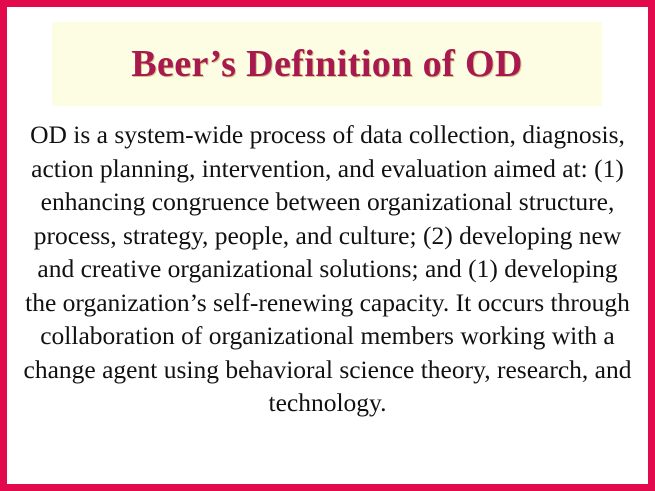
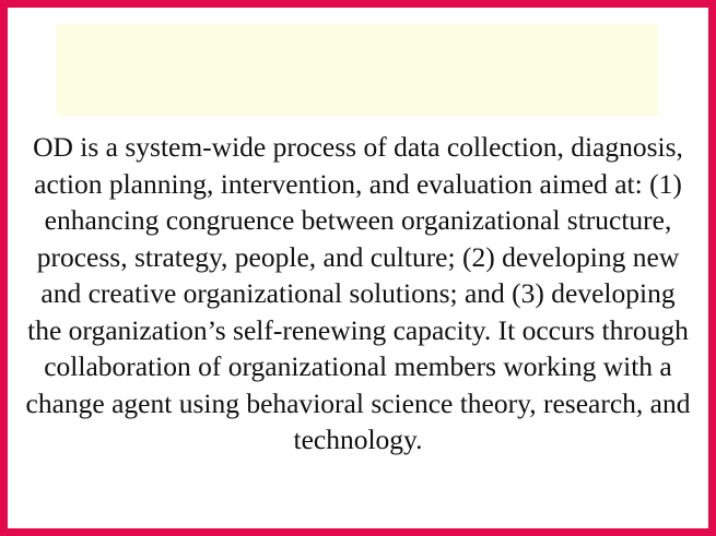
- Beer’s Definition of OD
- OD is a system-wide process of data collection, diagnosis, action planning, intervention, and evaluation aimed at: (1) enhancing congruence between organizational structure, process, strategy, people, and culture; (2) developing new and creative organizational solutions; and (1) developing the organization’s self-renewing capacity. It occurs through collaboration of organizational members working with a change agent using behavioral science theory, research, and technology.
+ OD is a system-wide process of data collection, diagnosis, action planning, intervention, and evaluation aimed at: (1) enhancing congruence between organizational structure, process, strategy, people, and culture; (2) developing new and creative organizational solutions; and (3) developing the organization’s self-renewing capacity. It occurs through collaboration of organizational members working with a change agent using behavioral science theory, research, and technology.
